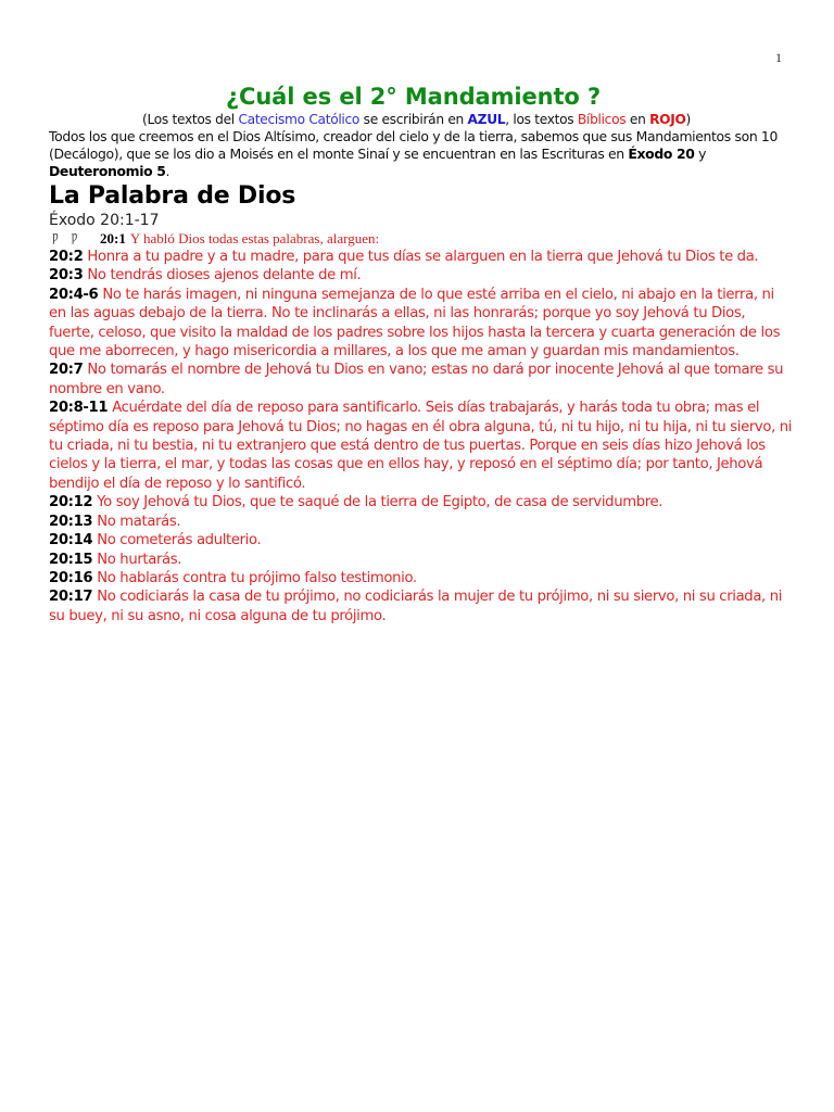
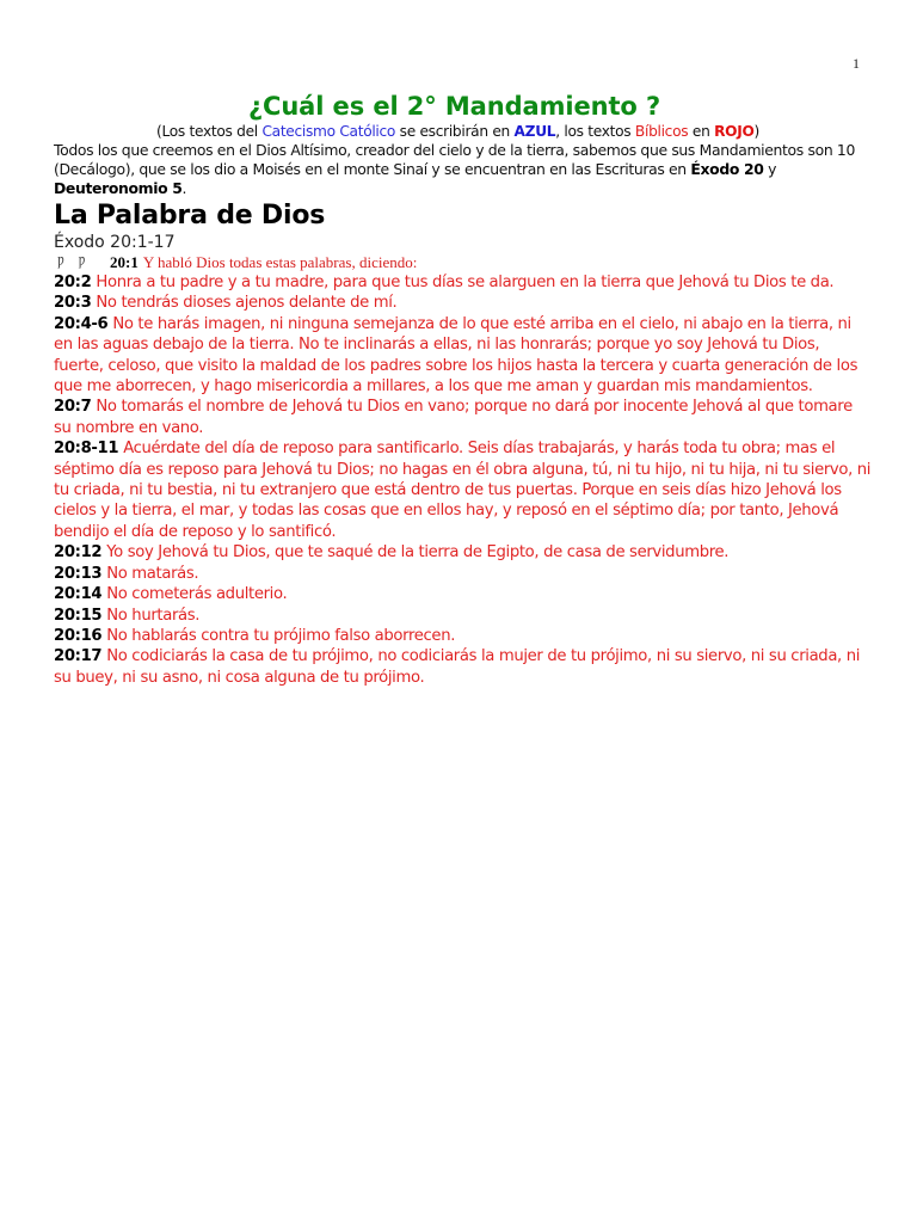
  1
  ¿Cuál es el 2° Mandamiento ?
  (Los textos del Catecismo Católico se escribirán en AZUL, los textos Bíblicos en ROJO)
  Todos los que creemos en el Dios Altísimo, creador del cielo y de la tierra, sabemos que sus Mandamientos son 10 (Decálogo), que se los dio a Moisés en el monte Sinaí y se encuentran en las Escrituras en Éxodo 20 y Deuteronomio 5.
  La Palabra de Dios
  Éxodo 20:1-17
  Ƿ
  Ƿ
  20:1
- Y habló Dios todas estas palabras, alarguen:
+ Y habló Dios todas estas palabras, diciendo:
  20:2 Honra a tu padre y a tu madre, para que tus días se alarguen en la tierra que Jehová tu Dios te da.
  20:3 No tendrás dioses ajenos delante de mí.
  20:4-6 No te harás imagen, ni ninguna semejanza de lo que esté arriba en el cielo, ni abajo en la tierra, ni en las aguas debajo de la tierra. No te inclinarás a ellas, ni las honrarás; porque yo soy Jehová tu Dios, fuerte, celoso, que visito la maldad de los padres sobre los hijos hasta la tercera y cuarta generación de los que me aborrecen, y hago misericordia a millares, a los que me aman y guardan mis mandamientos.
- 20:7 No tomarás el nombre de Jehová tu Dios en vano; estas no dará por inocente Jehová al que tomare su nombre en vano.
+ 20:7 No tomarás el nombre de Jehová tu Dios en vano; porque no dará por inocente Jehová al que tomare su nombre en vano.
  20:8-11 Acuérdate del día de reposo para santificarlo. Seis días trabajarás, y harás toda tu obra; mas el séptimo día es reposo para Jehová tu Dios; no hagas en él obra alguna, tú, ni tu hijo, ni tu hija, ni tu siervo, ni tu criada, ni tu bestia, ni tu extranjero que está dentro de tus puertas. Porque en seis días hizo Jehová los cielos y la tierra, el mar, y todas las cosas que en ellos hay, y reposó en el séptimo día; por tanto, Jehová bendijo el día de reposo y lo santificó.
  20:12 Yo soy Jehová tu Dios, que te saqué de la tierra de Egipto, de casa de servidumbre.
  20:13 No matarás.
  20:14 No cometerás adulterio.
  20:15 No hurtarás.
- 20:16 No hablarás contra tu prójimo falso testimonio.
+ 20:16 No hablarás contra tu prójimo falso aborrecen.
  20:17 No codiciarás la casa de tu prójimo, no codiciarás la mujer de tu prójimo, ni su siervo, ni su criada, ni su buey, ni su asno, ni cosa alguna de tu prójimo.
